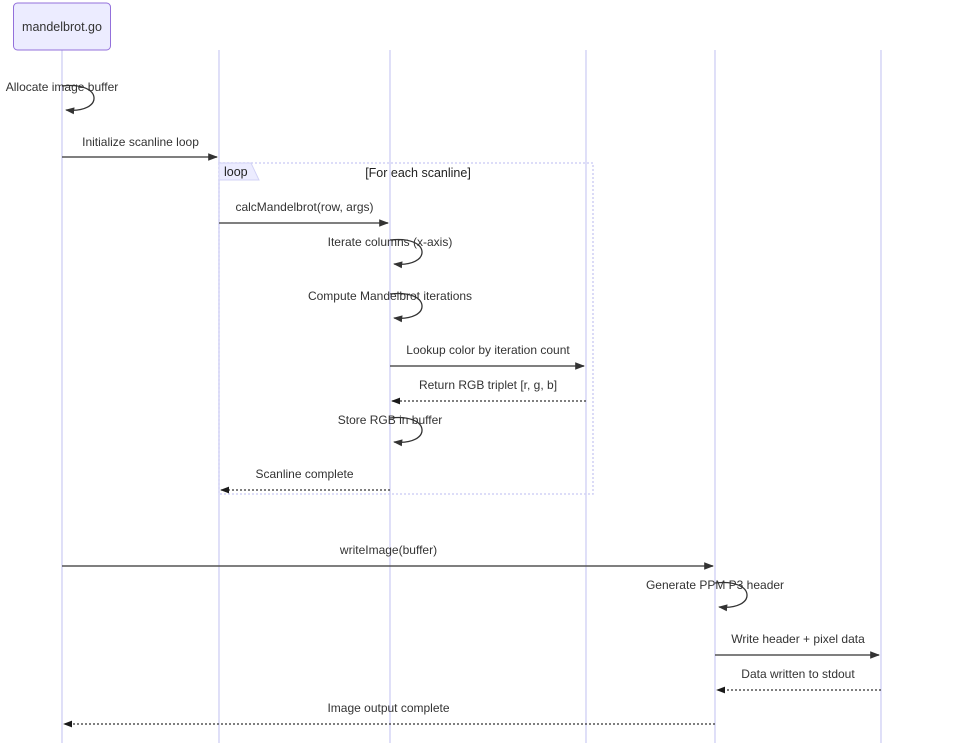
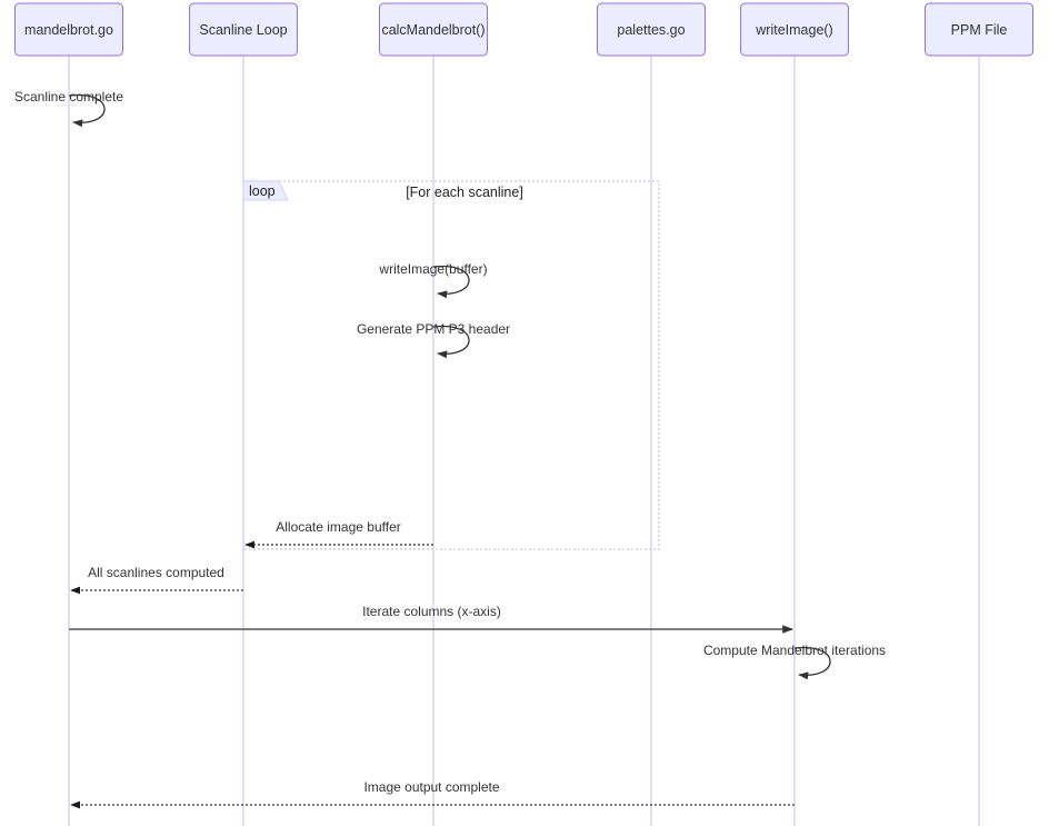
  loop
  [For each scanline]
- Allocate image buffer
+ Scanline complete
- Initialize scanline loop
- calcMandelbrot(row, args)
- Iterate columns (x-axis)
+ writeImage(buffer)
- Compute Mandelbrot iterations
+ Generate PPM P3 header
- Lookup color by iteration count
- Return RGB triplet [r, g, b]
- Store RGB in buffer
- Scanline complete
+ Allocate image buffer
+ All scanlines computed
- writeImage(buffer)
+ Iterate columns (x-axis)
- Generate PPM P3 header
+ Compute Mandelbrot iterations
- Write header + pixel data
- Data written to stdout
  Image output complete
  mandelbrot.go
+ Scanline Loop
+ calcMandelbrot()
+ palettes.go
+ writeImage()
+ PPM File
